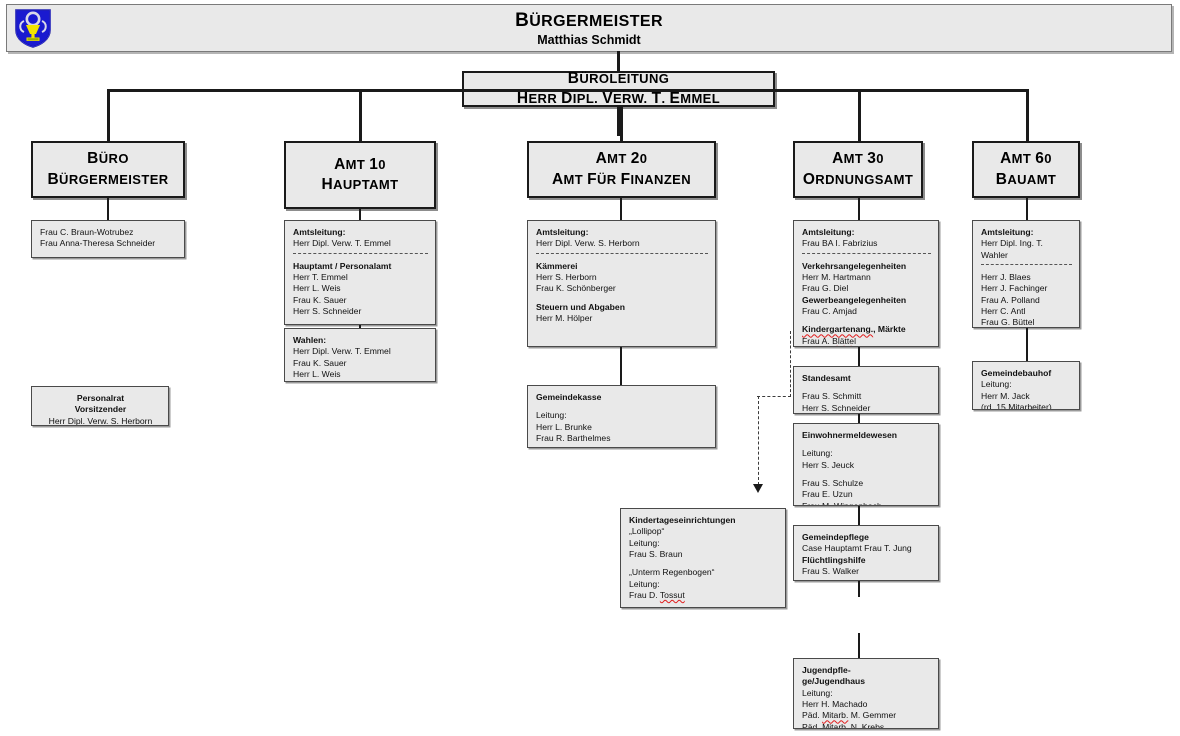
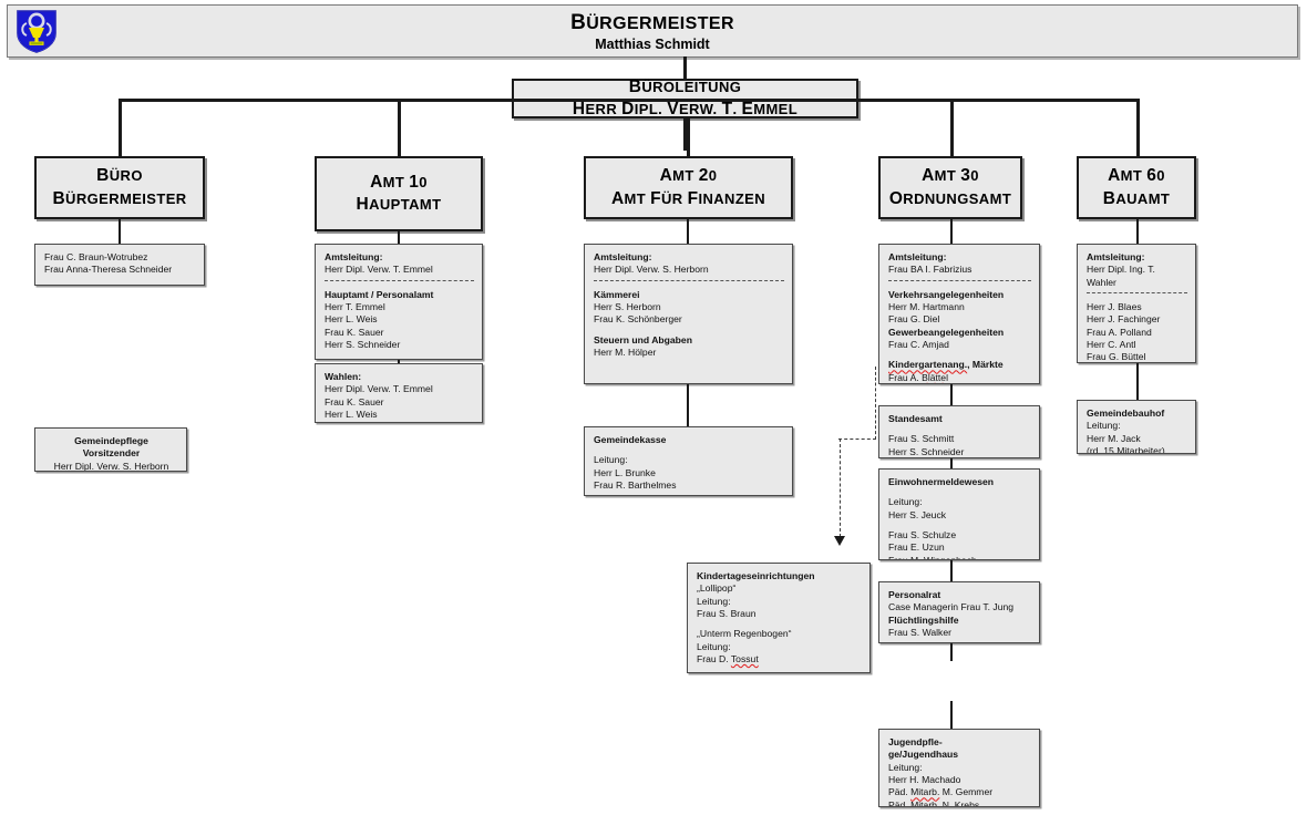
  BÜRGERMEISTER
  Matthias Schmidt
  BÜROLEITUNG
  HERR DIPL. VERW. T. EMMEL
  BÜRO
  BÜRGERMEISTER
  Frau C. Braun-Wotrubez
  Frau Anna-Theresa Schneider
- Personalrat
+ Gemeindepflege
  Vorsitzender
  Herr Dipl. Verw. S. Herborn
  AMT 10
  HAUPTAMT
  Amtsleitung:
  Herr Dipl. Verw. T. Emmel
  Hauptamt / Personalamt
  Herr T. Emmel
  Herr L. Weis
  Frau K. Sauer
  Herr S. Schneider
  Wahlen:
  Herr Dipl. Verw. T. Emmel
  Frau K. Sauer
  Herr L. Weis
  AMT 20
  AMT FÜR FINANZEN
  Amtsleitung:
  Herr Dipl. Verw. S. Herborn
  Kämmerei
  Herr S. Herborn
  Frau K. Schönberger
  Steuern und Abgaben
  Herr M. Hölper
  Gemeindekasse
  Leitung:
  Herr L. Brunke
  Frau R. Barthelmes
  Kindertageseinrichtungen
  „Lollipop“
  Leitung:
  Frau S. Braun
  „Unterm Regenbogen“
  Leitung:
  Frau D. Tossut
  AMT 30
  ORDNUNGSAMT
  Amtsleitung:
  Frau BA I. Fabrizius
  Verkehrsangelegenheiten
  Herr M. Hartmann
  Frau G. Diel
  Gewerbeangelegenheiten
  Frau C. Amjad
  Kindergartenang., Märkte
  Frau A. Blättel
  Standesamt
  Frau S. Schmitt
  Herr S. Schneider
  Einwohnermeldewesen
  Leitung:
  Herr S. Jeuck
  Frau S. Schulze
  Frau E. Uzun
  Frau M. Wingenbach
- Gemeindepflege
+ Personalrat
- Case Hauptamt Frau T. Jung
+ Case Managerin Frau T. Jung
  Flüchtlingshilfe
  Frau S. Walker
  Jugendpfle-
  ge/Jugendhaus
  Leitung:
  Herr H. Machado
  Päd. Mitarb. M. Gemmer
  Päd. Mitarb. N. Krebs
  AMT 60
  BAUAMT
  Amtsleitung:
  Herr Dipl. Ing. T. Wahler
  Herr J. Blaes
  Herr J. Fachinger
  Frau A. Polland
  Herr C. Antl
  Frau G. Büttel
  Gemeindebauhof
  Leitung:
  Herr M. Jack
  (rd. 15 Mitarbeiter)
